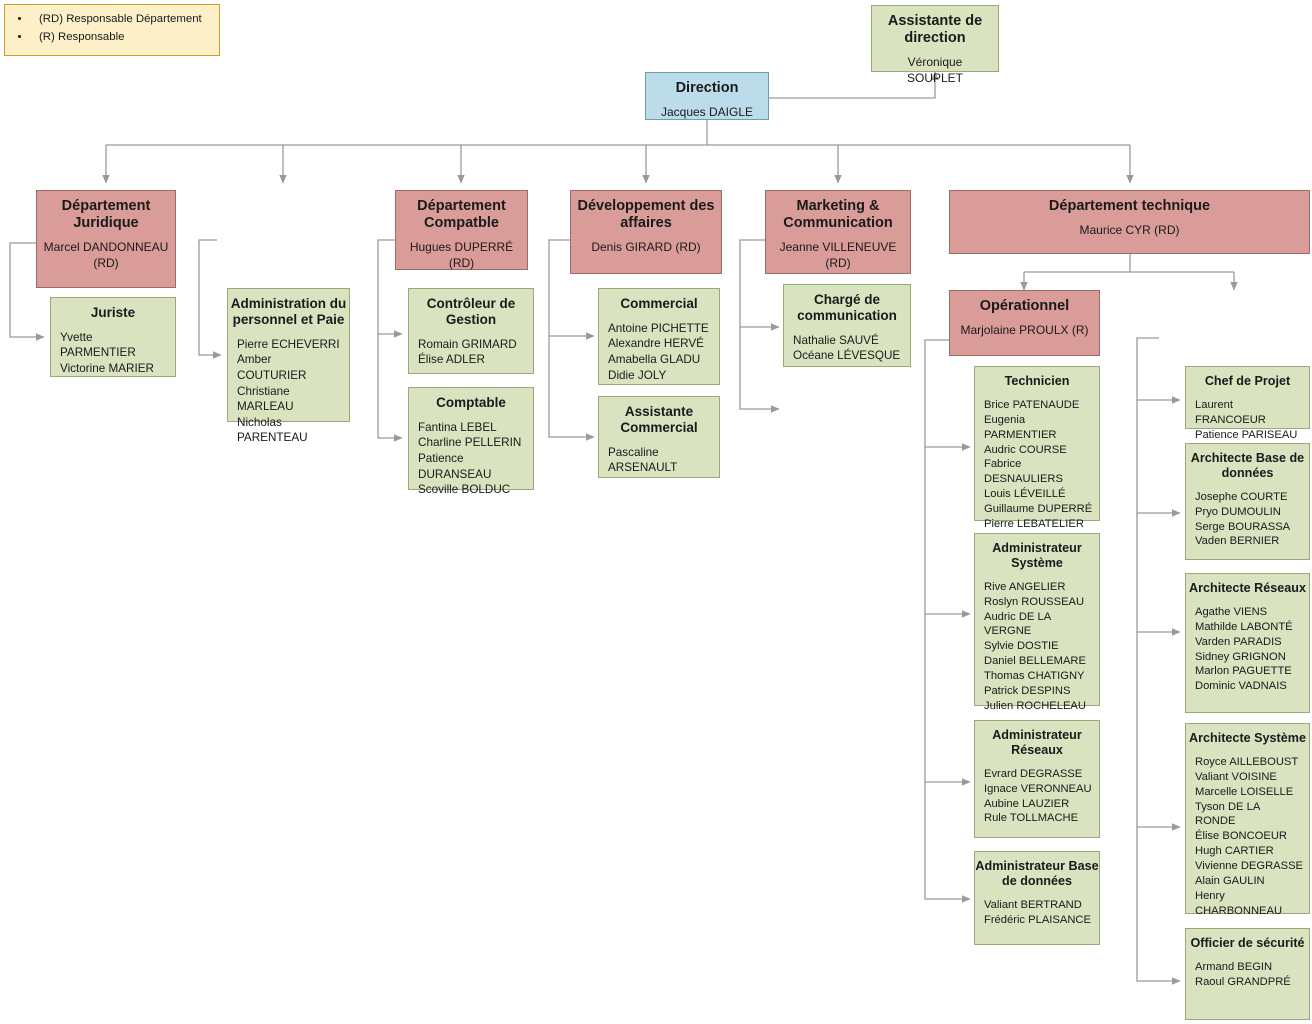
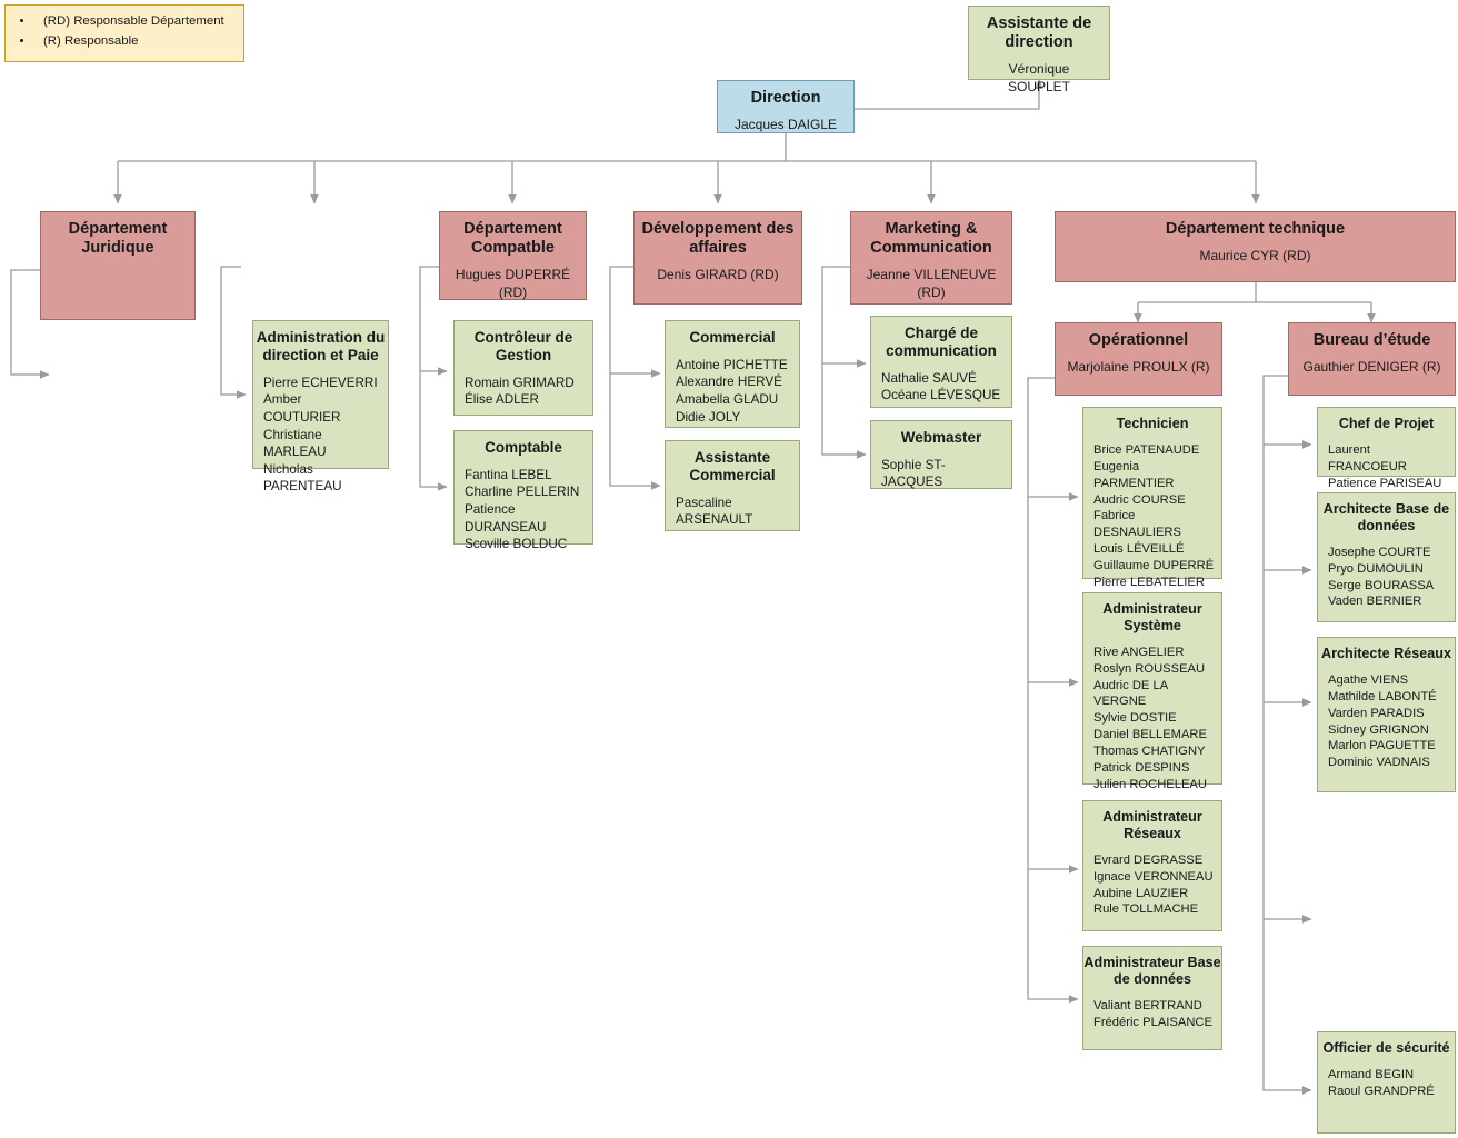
  (RD) Responsable Département
  (R) Responsable
  Direction
  Jacques DAIGLE
  Assistante de direction
  Véronique SOUPLET
  Département Juridique
- Marcel DANDONNEAU (RD)
- Juriste
- Yvette PARMENTIER
- Victorine MARIER
- Administration du personnel et Paie
+ Administration du direction et Paie
  Pierre ECHEVERRI
  Amber COUTURIER
  Christiane MARLEAU
  Nicholas PARENTEAU
  Département Compatble
  Hugues DUPERRÉ (RD)
  Contrôleur de Gestion
  Romain GRIMARD
  Élise ADLER
  Comptable
  Fantina LEBEL
  Charline PELLERIN
  Patience DURANSEAU
  Scoville BOLDUC
  Développement des affaires
  Denis GIRARD (RD)
  Commercial
  Antoine PICHETTE
  Alexandre HERVÉ
  Amabella GLADU
  Didie JOLY
  Assistante Commercial
  Pascaline ARSENAULT
  Marketing & Communication
  Jeanne VILLENEUVE (RD)
  Chargé de communication
  Nathalie SAUVÉ
  Océane LÉVESQUE
+ Webmaster
+ Sophie ST-JACQUES
  Département technique
  Maurice CYR (RD)
  Opérationnel
  Marjolaine PROULX (R)
  Technicien
  Brice PATENAUDE
  Eugenia PARMENTIER
  Audric COURSE
  Fabrice DESNAULIERS
  Louis LÉVEILLÉ
  Guillaume DUPERRÉ
  Pierre LEBATELIER
  Administrateur Système
  Rive ANGELIER
  Roslyn ROUSSEAU
  Audric DE LA VERGNE
  Sylvie DOSTIE
  Daniel BELLEMARE
  Thomas CHATIGNY
  Patrick DESPINS
  Julien ROCHELEAU
  Administrateur Réseaux
  Evrard DEGRASSE
  Ignace VERONNEAU
  Aubine LAUZIER
  Rule TOLLMACHE
  Administrateur Base de données
  Valiant BERTRAND
  Frédéric PLAISANCE
+ Bureau d’étude
+ Gauthier DENIGER (R)
  Chef de Projet
  Laurent FRANCOEUR
  Patience PARISEAU
  Architecte Base de données
  Josephe COURTE
  Pryo DUMOULIN
  Serge BOURASSA
  Vaden BERNIER
  Architecte Réseaux
  Agathe VIENS
  Mathilde LABONTÉ
  Varden PARADIS
  Sidney GRIGNON
  Marlon PAGUETTE
  Dominic VADNAIS
- Architecte Système
- Royce AILLEBOUST
- Valiant VOISINE
- Marcelle LOISELLE
- Tyson DE LA RONDE
- Élise BONCOEUR
- Hugh CARTIER
- Vivienne DEGRASSE
- Alain GAULIN
- Henry CHARBONNEAU
  Officier de sécurité
  Armand BEGIN
  Raoul GRANDPRÉ
